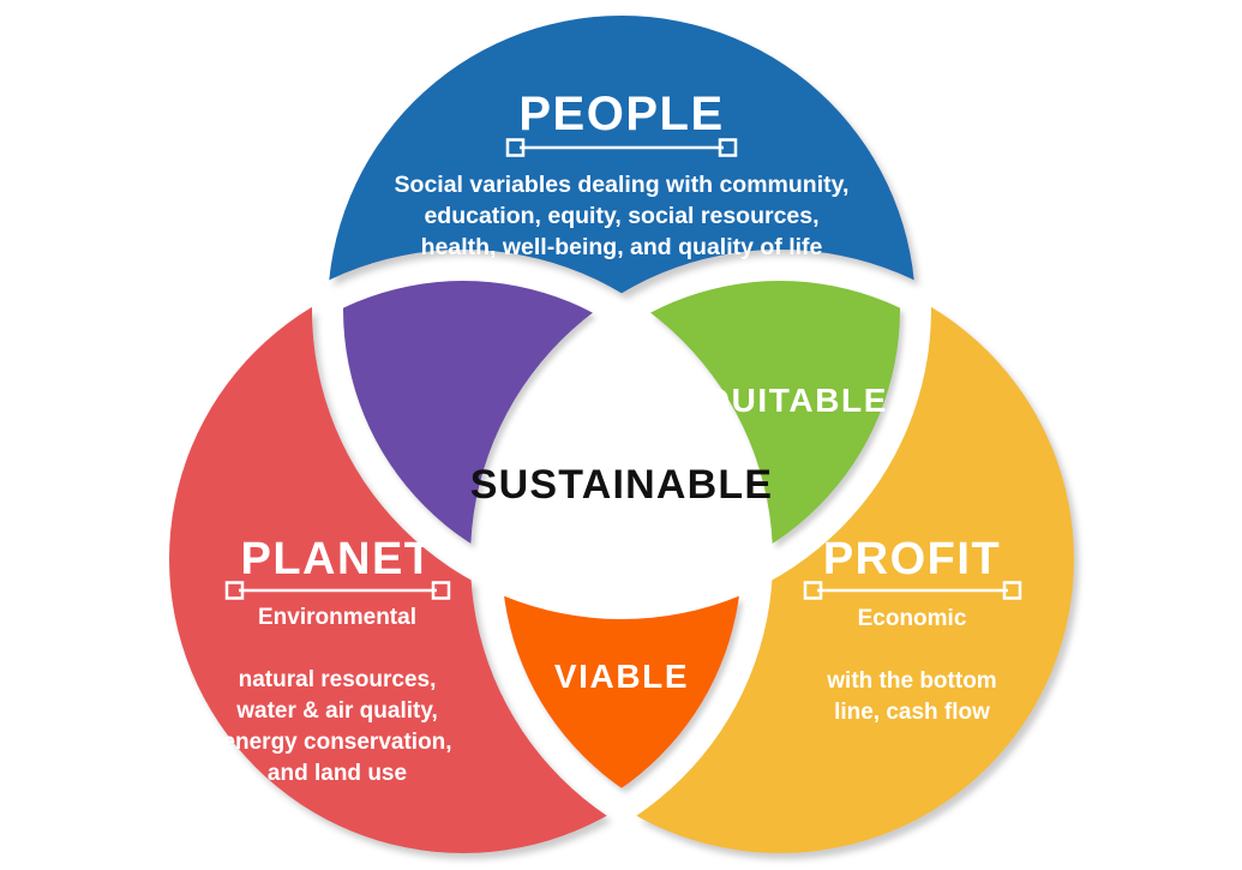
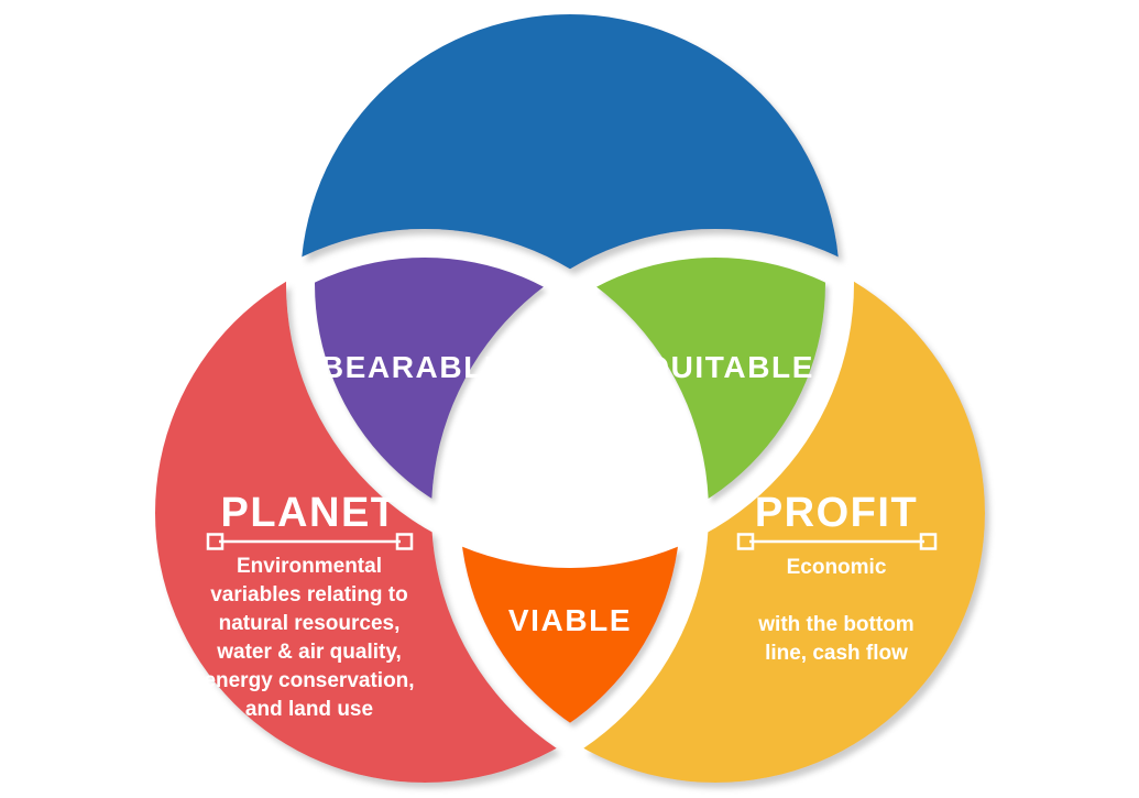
- PEOPLE
- Social variables dealing with community,
- education, equity, social resources,
- health, well-being, and quality of life
  PLANET
  Environmental
+ variables relating to
  natural resources,
  water & air quality,
  energy conservation,
  and land use
  PROFIT
  Economic
  with the bottom
  line, cash flow
+ BEARABLE
  EQUITABLE
  VIABLE
- SUSTAINABLE
